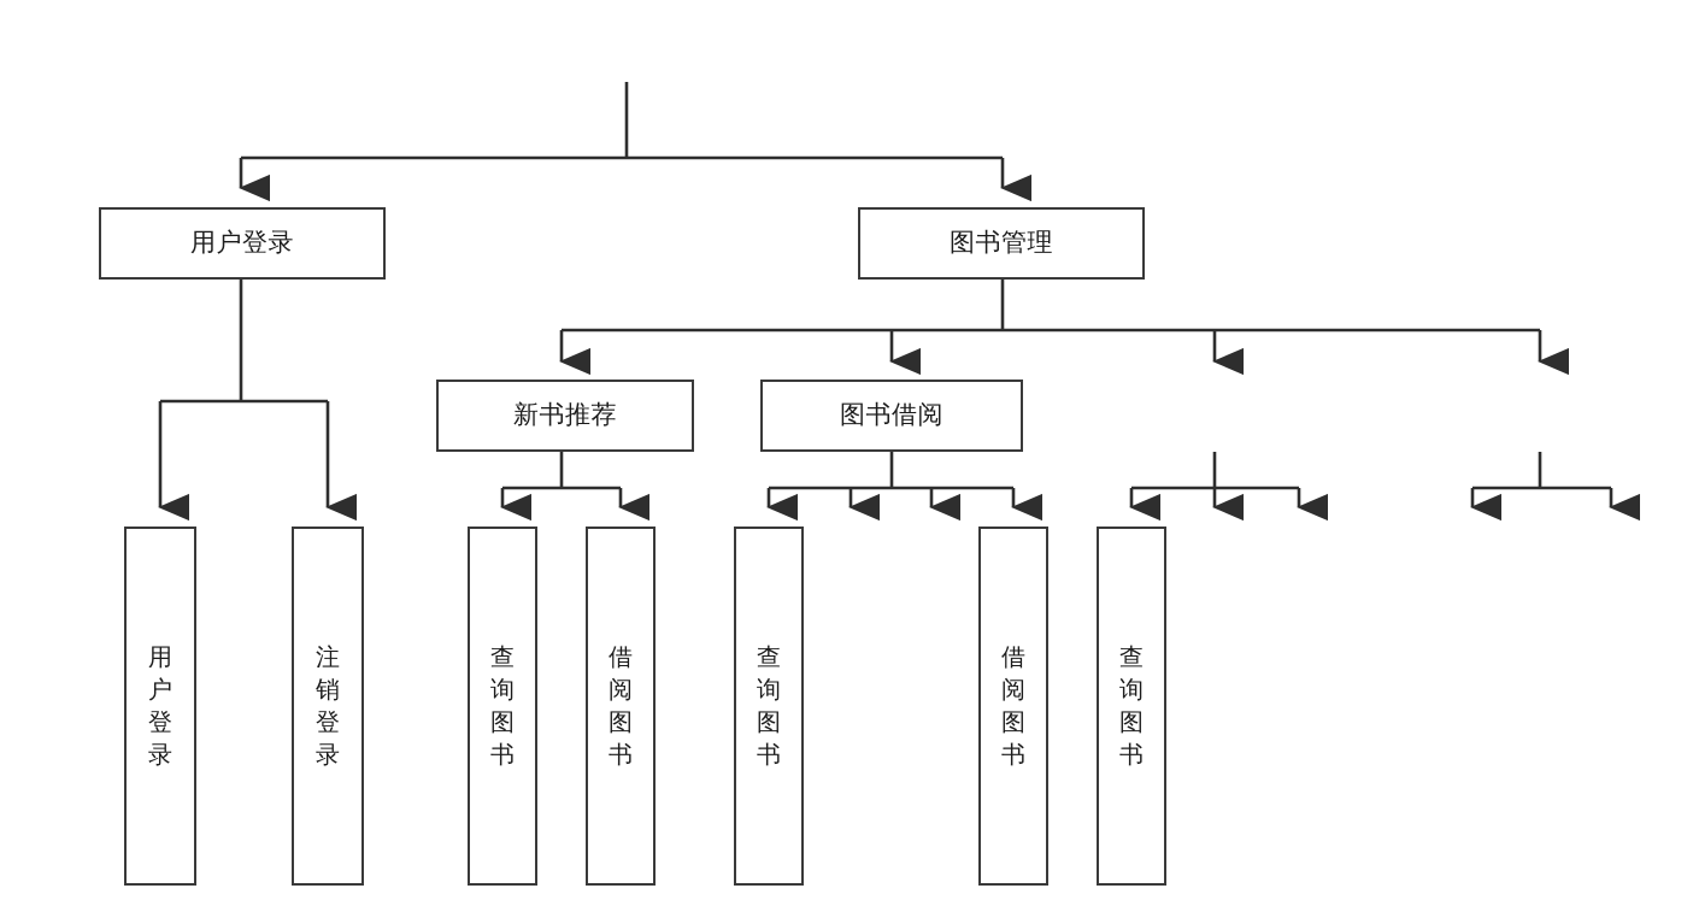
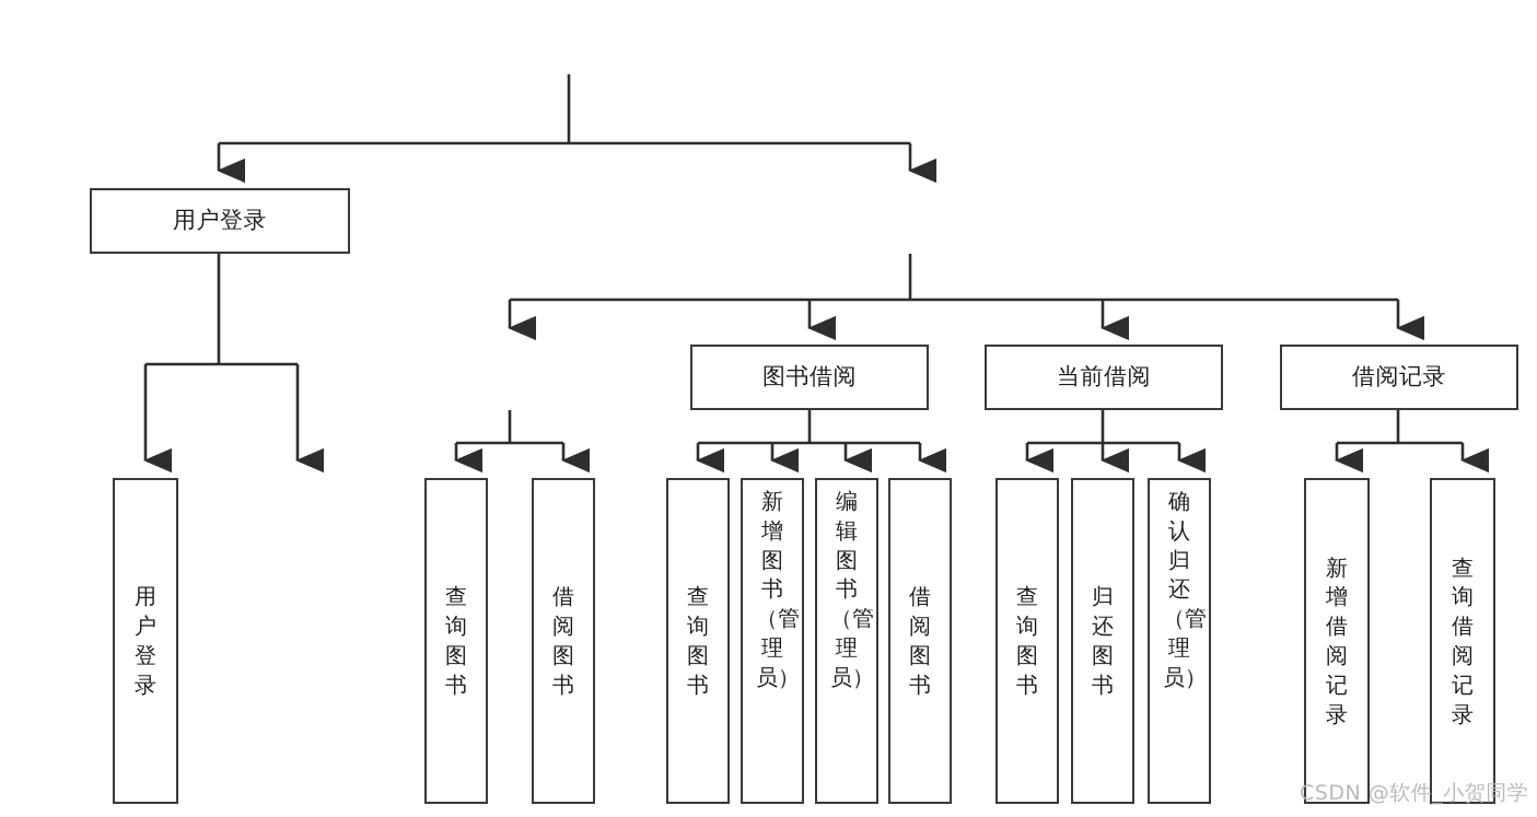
  用户登录
- 图书管理
- 新书推荐
  图书借阅
+ 当前借阅
+ 借阅记录
  用户登录
- 注销登录
  查询图书
  借阅图书
  查询图书
+ 新增图书（管理员）
+ 编辑图书（管理员）
  借阅图书
  查询图书
+ 归还图书
+ 确认归还（管理员）
+ 新增借阅记录
+ 查询借阅记录
+ CSDN @软件_小贺同学
